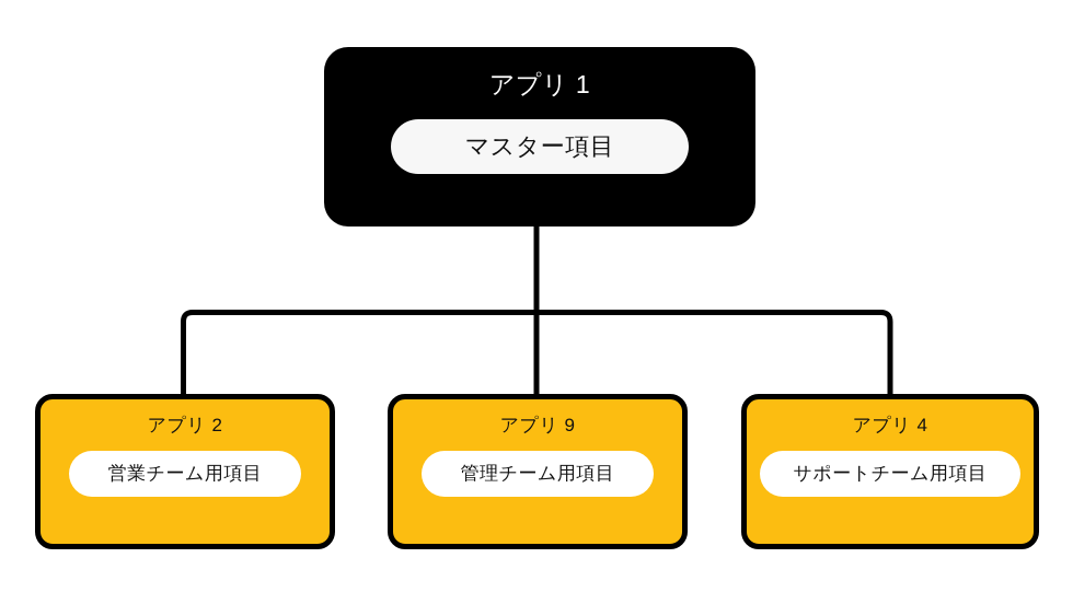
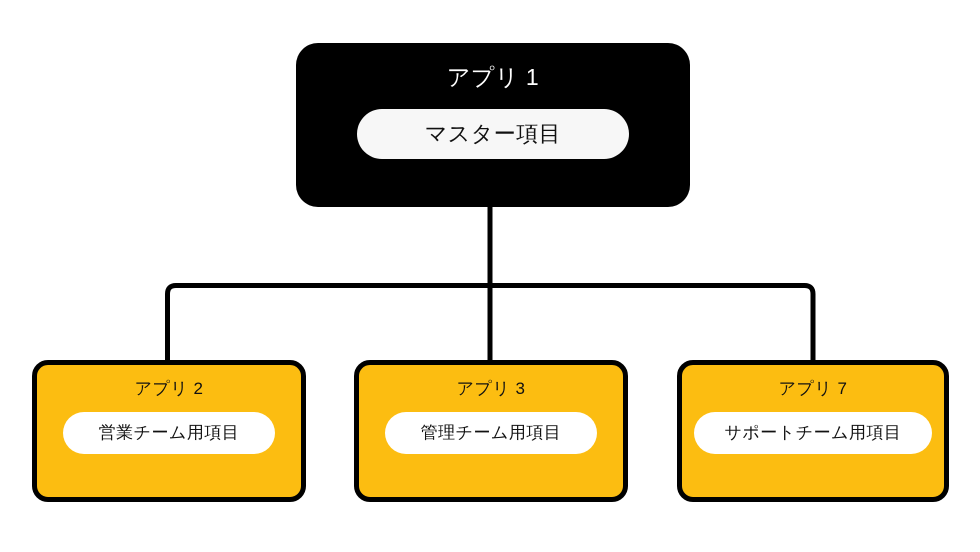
  アプリ 1
  マスター項目
  アプリ 2
  営業チーム用項目
- アプリ 9
+ アプリ 3
  管理チーム用項目
- アプリ 4
+ アプリ 7
  サポートチーム用項目
